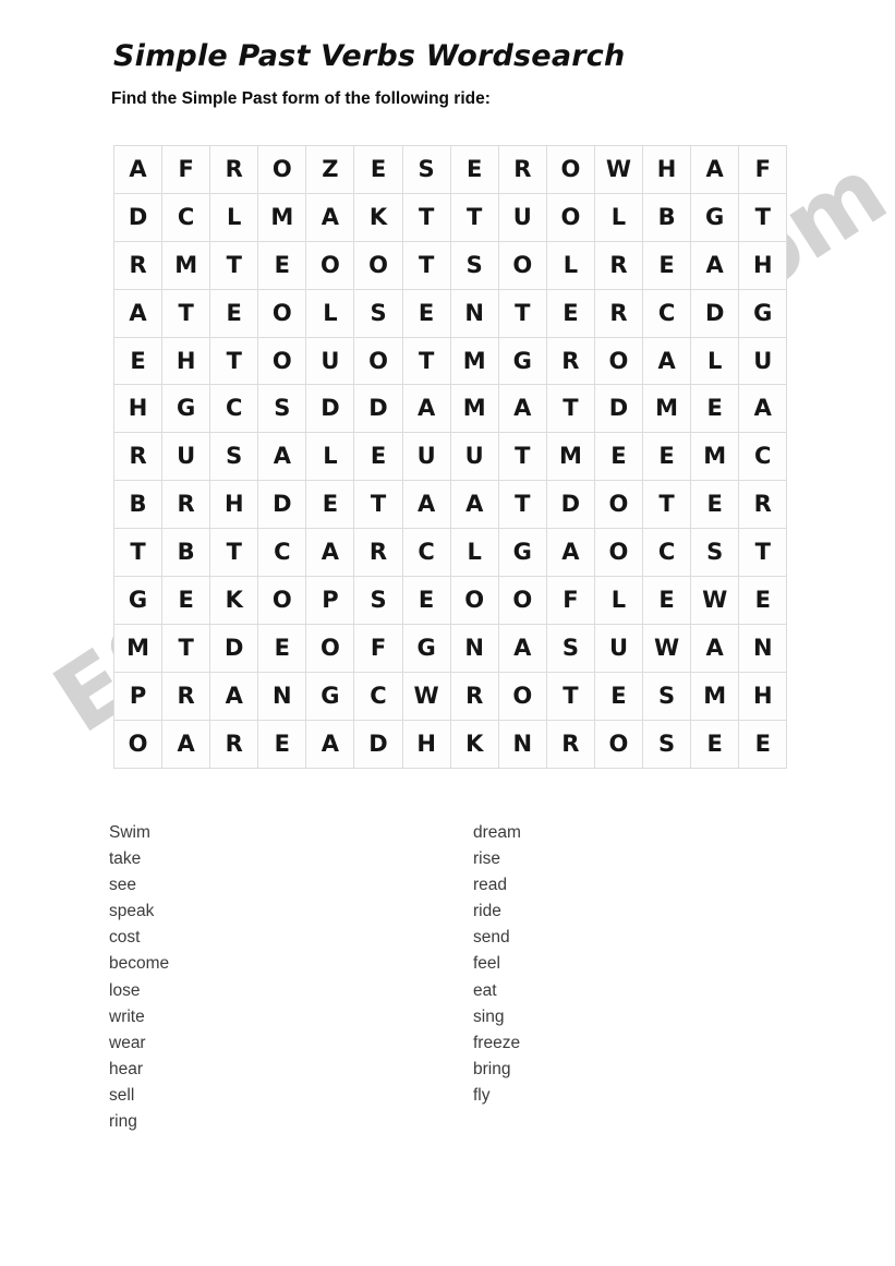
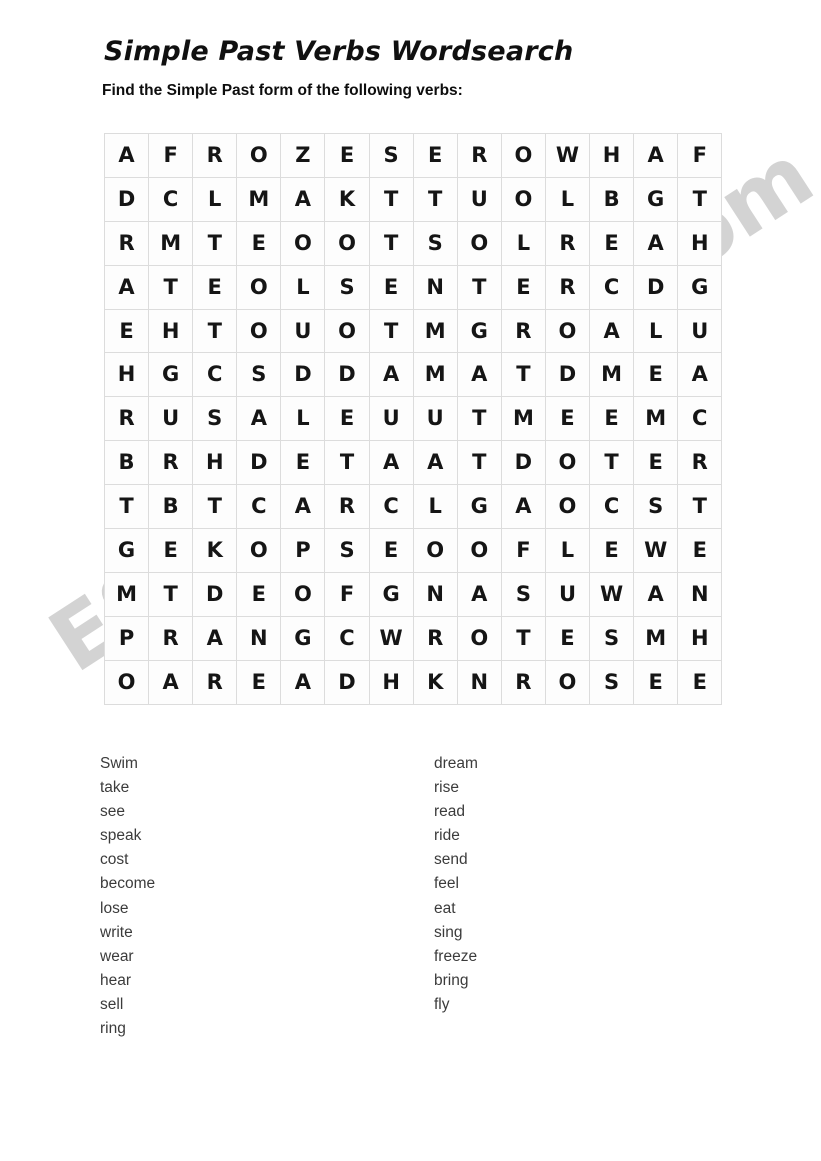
  Simple Past Verbs Wordsearch
- Find the Simple Past form of the following ride:
+ Find the Simple Past form of the following verbs:
  A	F	R	O	Z	E	S	E	R	O	W	H	A	F
  D	C	L	M	A	K	T	T	U	O	L	B	G	T
  R	M	T	E	O	O	T	S	O	L	R	E	A	H
  A	T	E	O	L	S	E	N	T	E	R	C	D	G
  E	H	T	O	U	O	T	M	G	R	O	A	L	U
  H	G	C	S	D	D	A	M	A	T	D	M	E	A
  R	U	S	A	L	E	U	U	T	M	E	E	M	C
  B	R	H	D	E	T	A	A	T	D	O	T	E	R
  T	B	T	C	A	R	C	L	G	A	O	C	S	T
  G	E	K	O	P	S	E	O	O	F	L	E	W	E
  M	T	D	E	O	F	G	N	A	S	U	W	A	N
  P	R	A	N	G	C	W	R	O	T	E	S	M	H
  O	A	R	E	A	D	H	K	N	R	O	S	E	E
  Swim
  take
  see
  speak
  cost
  become
  lose
  write
  wear
  hear
  sell
  ring
  dream
  rise
  read
  ride
  send
  feel
  eat
  sing
  freeze
  bring
  fly
